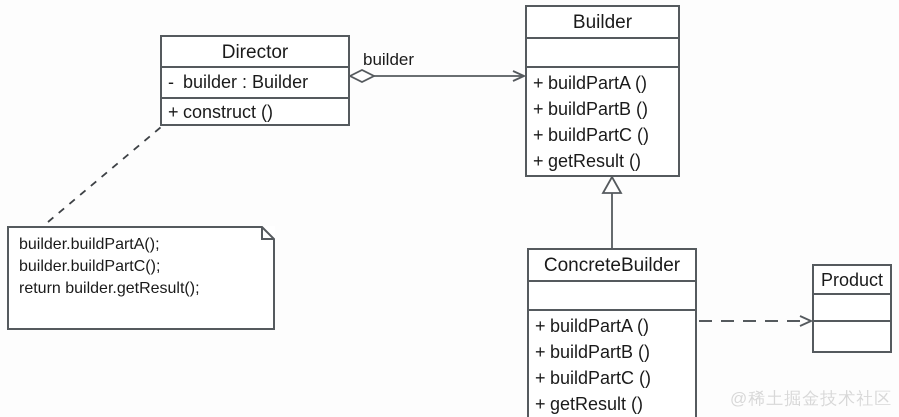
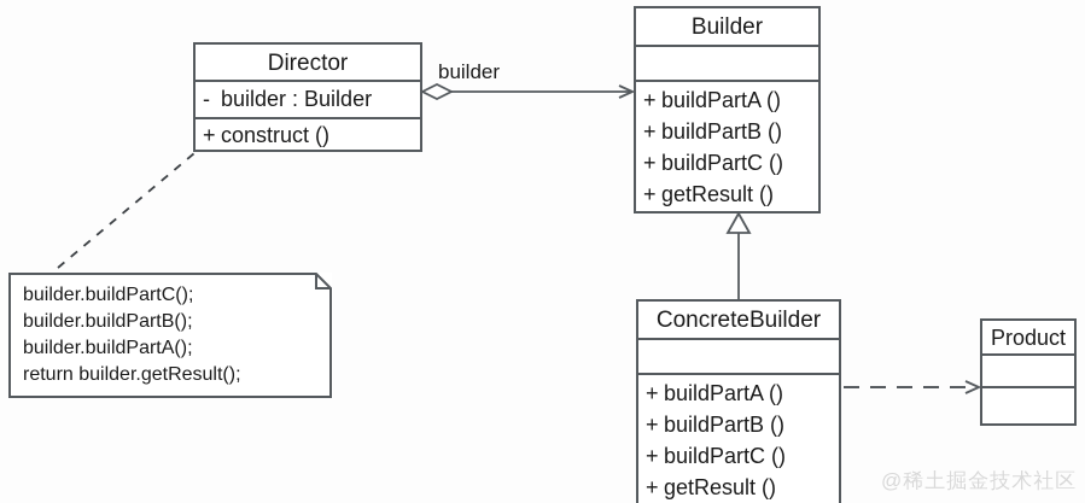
  Director
  -
  builder : Builder
  +
  construct ()
  Builder
  +
  buildPartA ()
  +
  buildPartB ()
  +
  buildPartC ()
  +
  getResult ()
  ConcreteBuilder
  +
  buildPartA ()
  +
  buildPartB ()
  +
  buildPartC ()
  +
  getResult ()
  Product
- builder.buildPartA();
+ builder.buildPartC();
+ builder.buildPartB();
- builder.buildPartC();
+ builder.buildPartA();
  return builder.getResult();
  builder
  @稀土掘金技术社区
